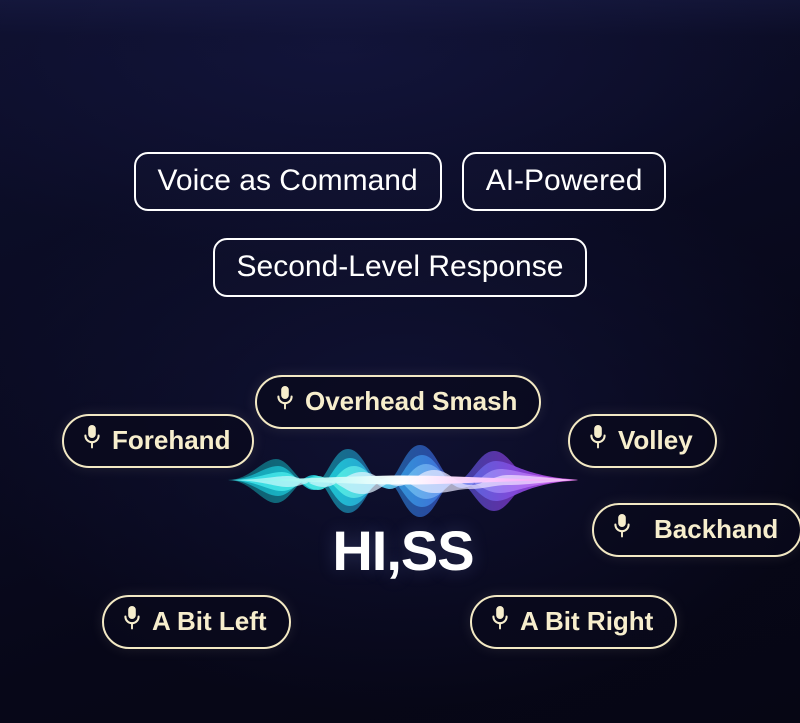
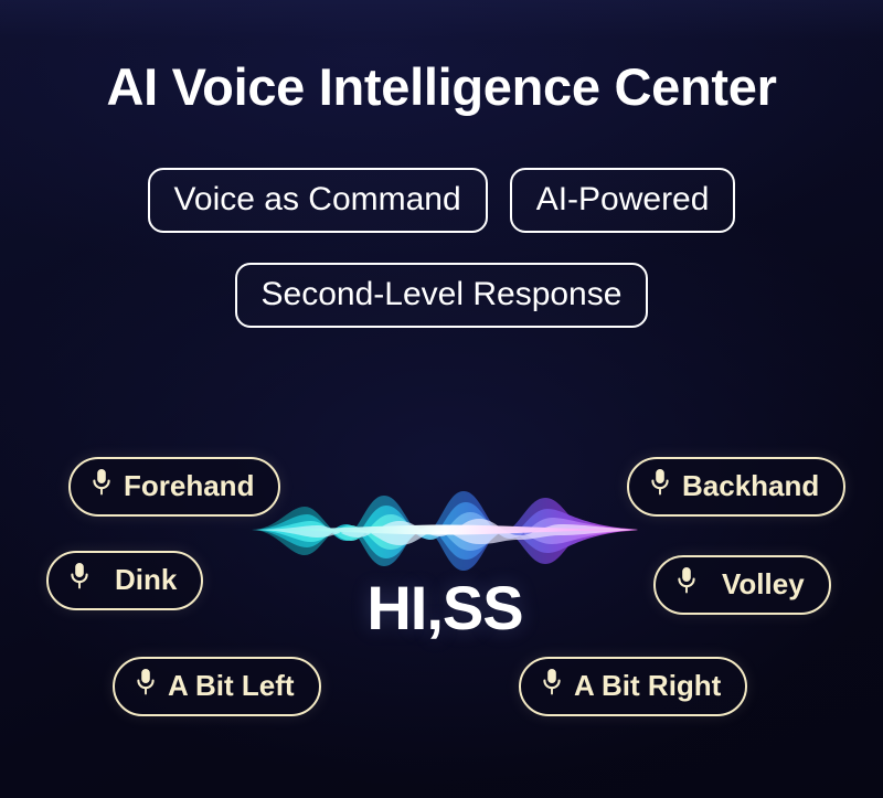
+ AI Voice Intelligence Center
  Voice as Command
  AI-Powered
  Second-Level Response
  HI,SS
- Overhead Smash
  Forehand
- Volley
+ Backhand
+ Dink
- Backhand
+ Volley
  A Bit Left
  A Bit Right
